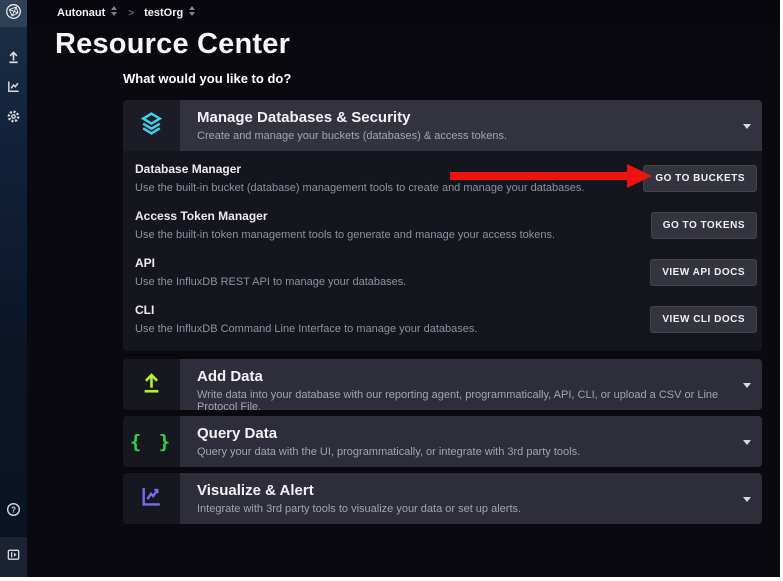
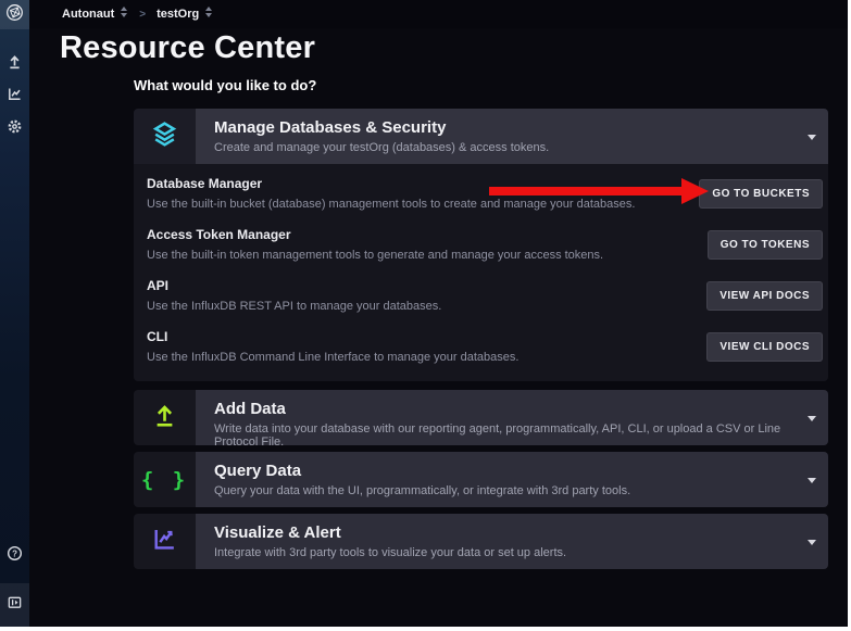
  ?
  Autonaut
  >
  testOrg
  Resource Center
  What would you like to do?
  Manage Databases & Security
- Create and manage your buckets (databases) & access tokens.
+ Create and manage your testOrg (databases) & access tokens.
  Database Manager
  Use the built-in bucket (database) management tools to create and manage your databases.
  GO TO BUCKETS
  Access Token Manager
  Use the built-in token management tools to generate and manage your access tokens.
  GO TO TOKENS
  API
  Use the InfluxDB REST API to manage your databases.
  VIEW API DOCS
  CLI
  Use the InfluxDB Command Line Interface to manage your databases.
  VIEW CLI DOCS
  Add Data
  Write data into your database with our reporting agent, programmatically, API, CLI, or upload a CSV or Line Protocol File.
  { }
  Query Data
  Query your data with the UI, programmatically, or integrate with 3rd party tools.
  Visualize & Alert
  Integrate with 3rd party tools to visualize your data or set up alerts.
